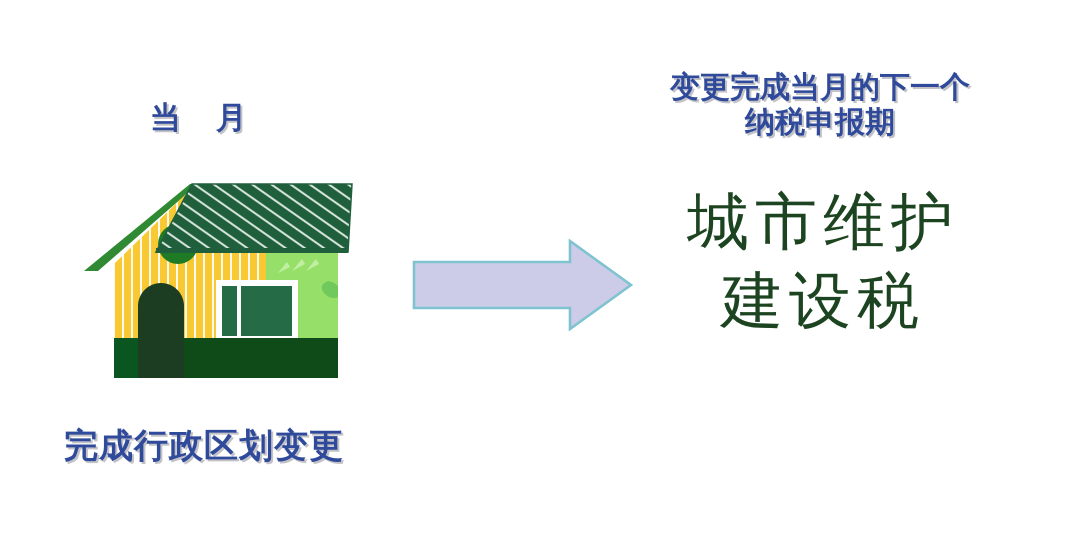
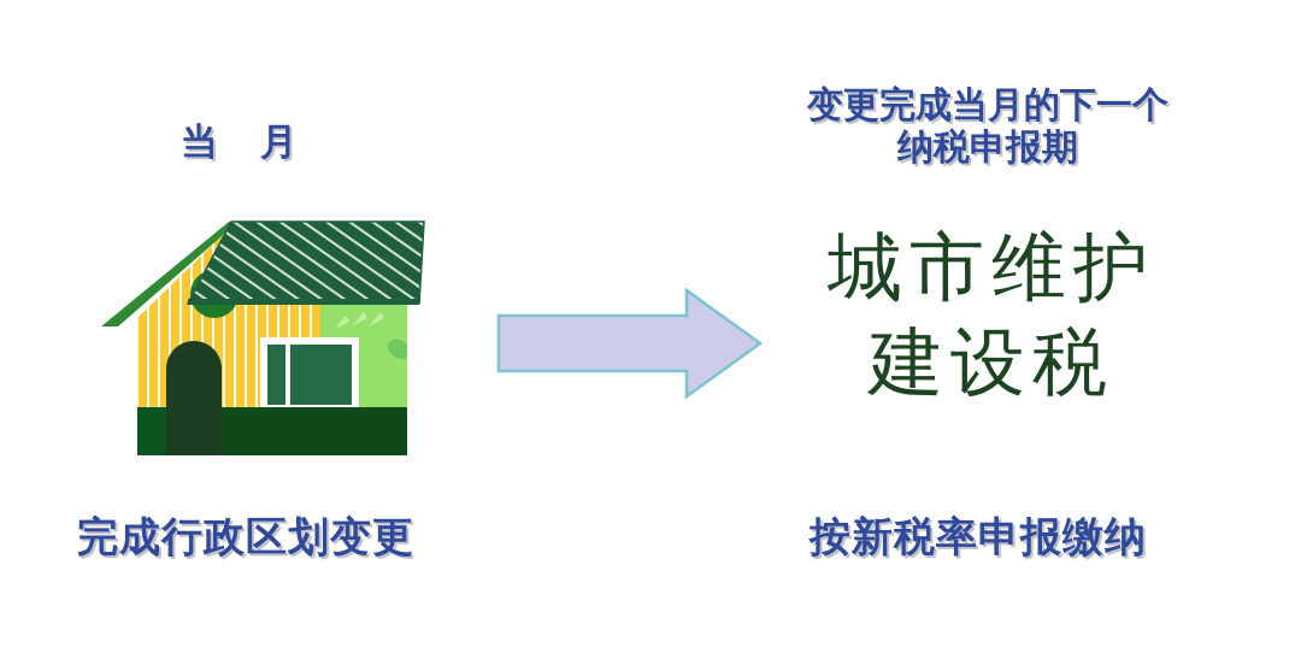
  当 月
  完成行政区划变更
  变更完成当月的下一个
  纳税申报期
  城市维护
  建设税
+ 按新税率申报缴纳
